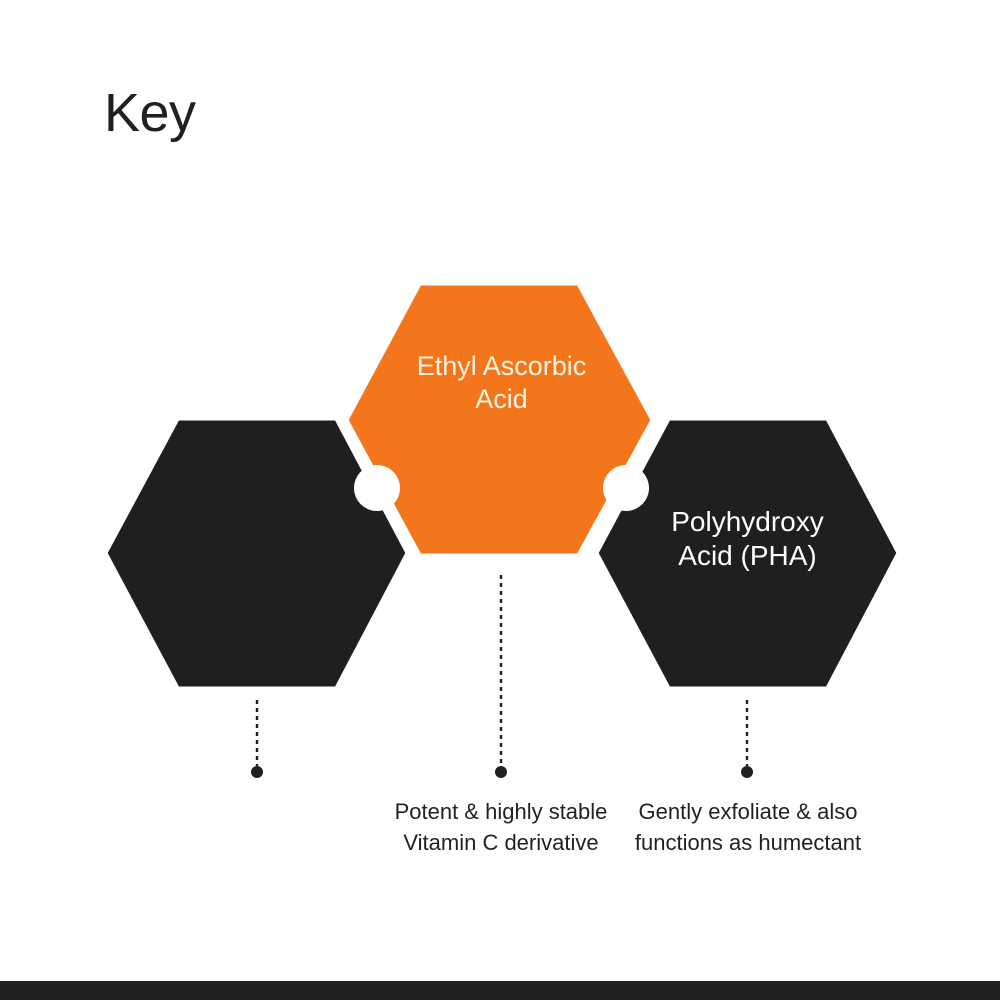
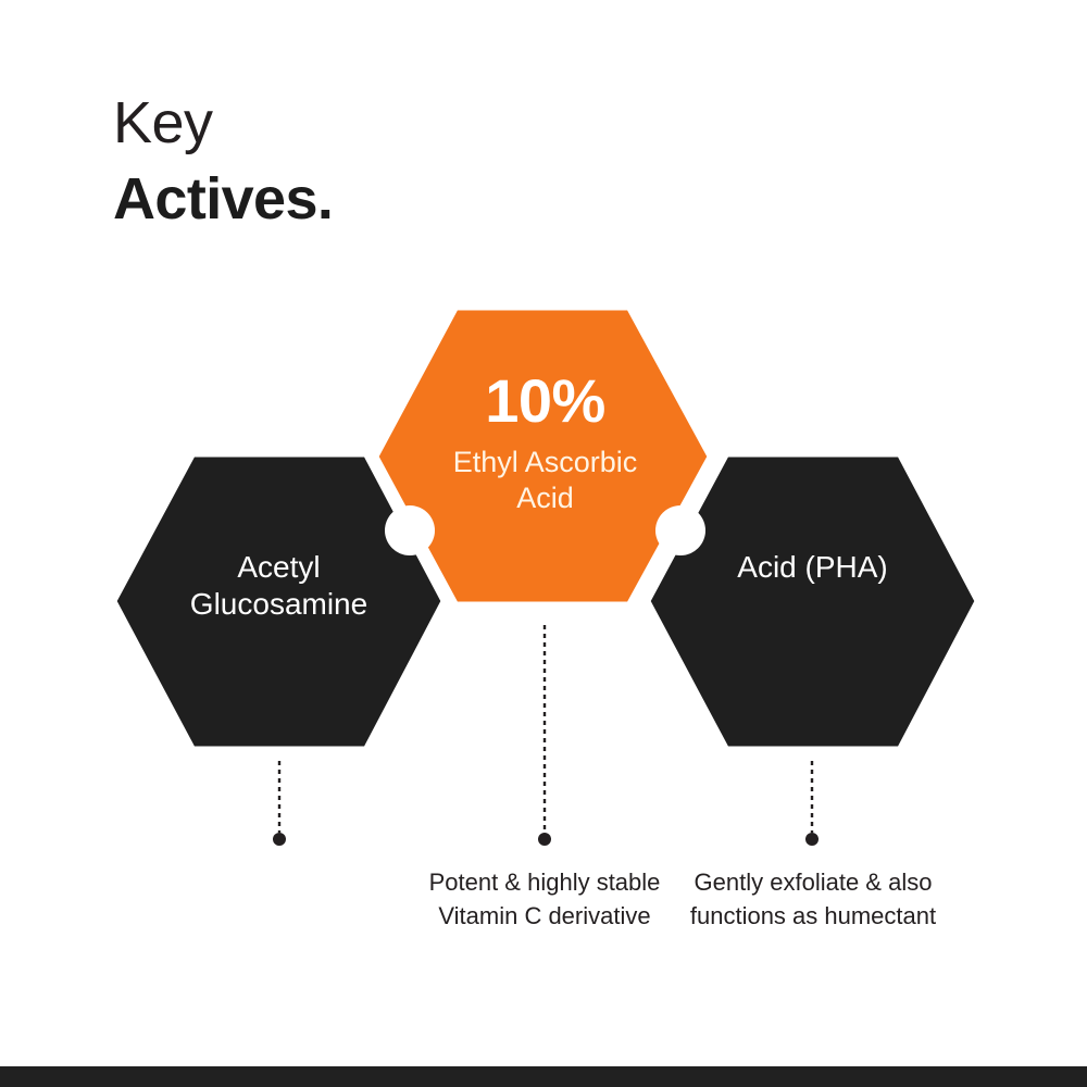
  Key
+ Actives.
+ Acetyl
+ Glucosamine
+ 10%
  Ethyl Ascorbic
  Acid
- Polyhydroxy
  Acid (PHA)
  Potent & highly stable Vitamin C derivative
  Gently exfoliate & also functions as humectant
